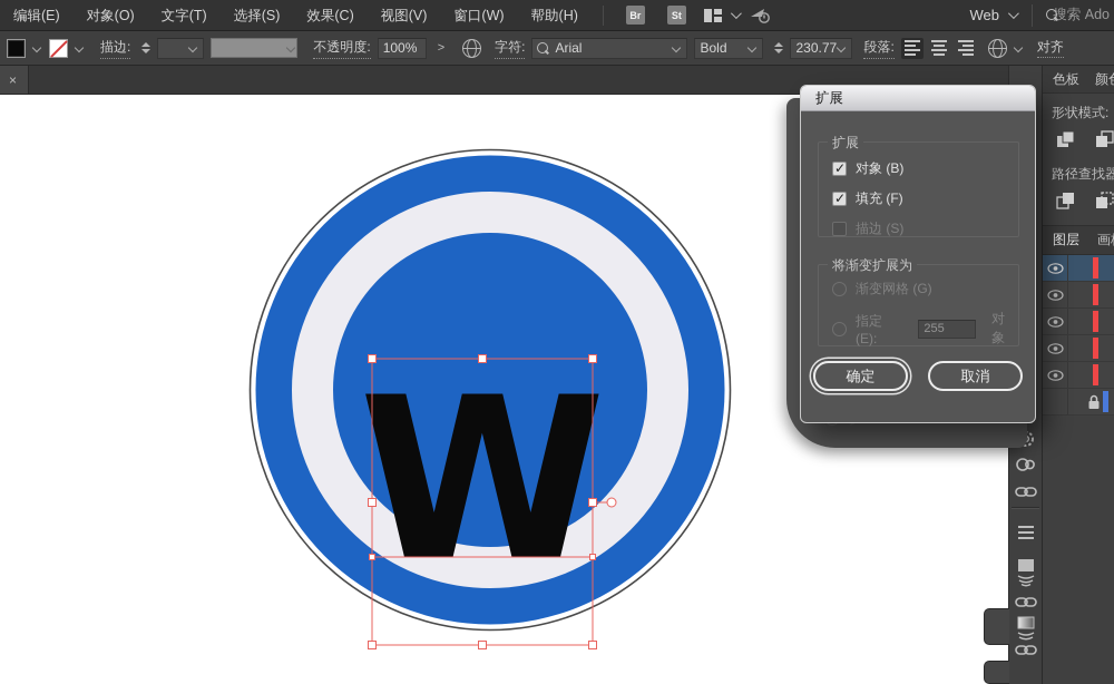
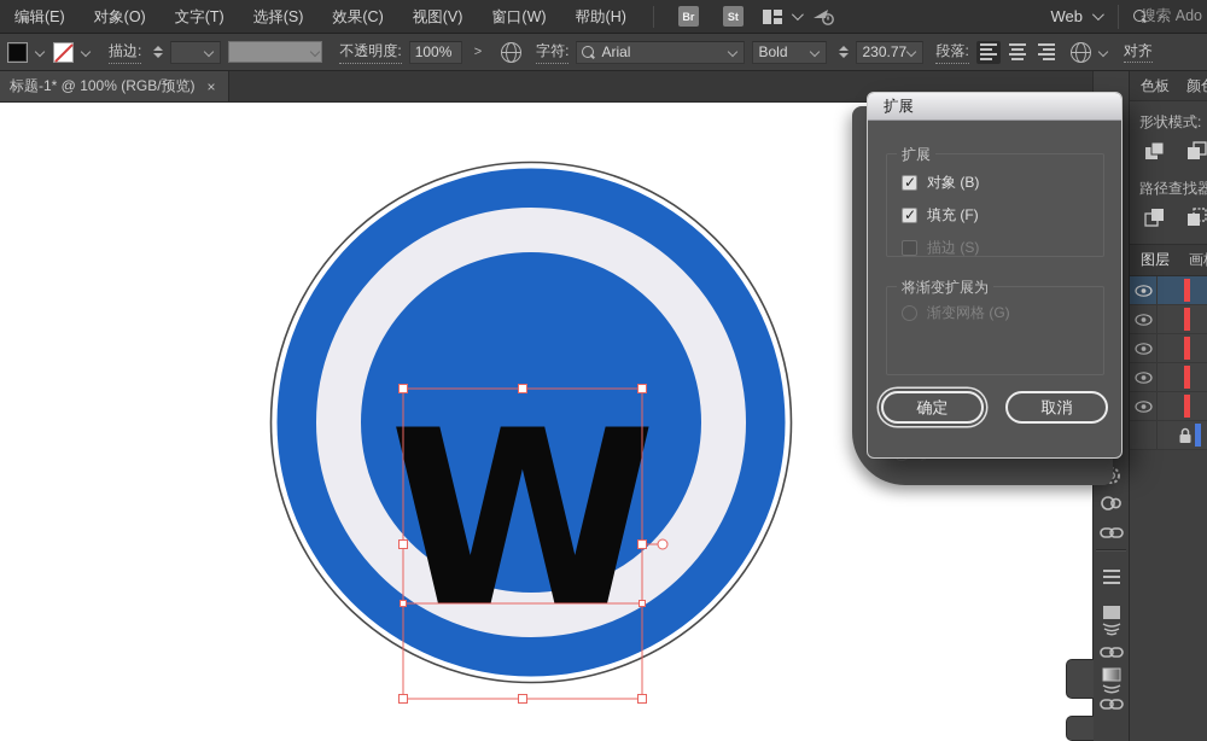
  编辑(E)
  对象(O)
  文字(T)
  选择(S)
  效果(C)
  视图(V)
  窗口(W)
  帮助(H)
  Br
  St
  Web
  搜索 Ado
  描边:
  不透明度:
  100%
  >
  字符:
  Arial
  Bold
  230.77
  段落:
  对齐
+ 标题-1* @ 100% (RGB/预览)
  ×
  W
  色板
  形状模式:
  路径查找器
  图层
  扩展
  扩展
  对象 (B)
  填充 (F)
  描边 (S)
  将渐变扩展为
  渐变网格 (G)
- 指定 (E):
- 255
- 对象
  确定
  取消
